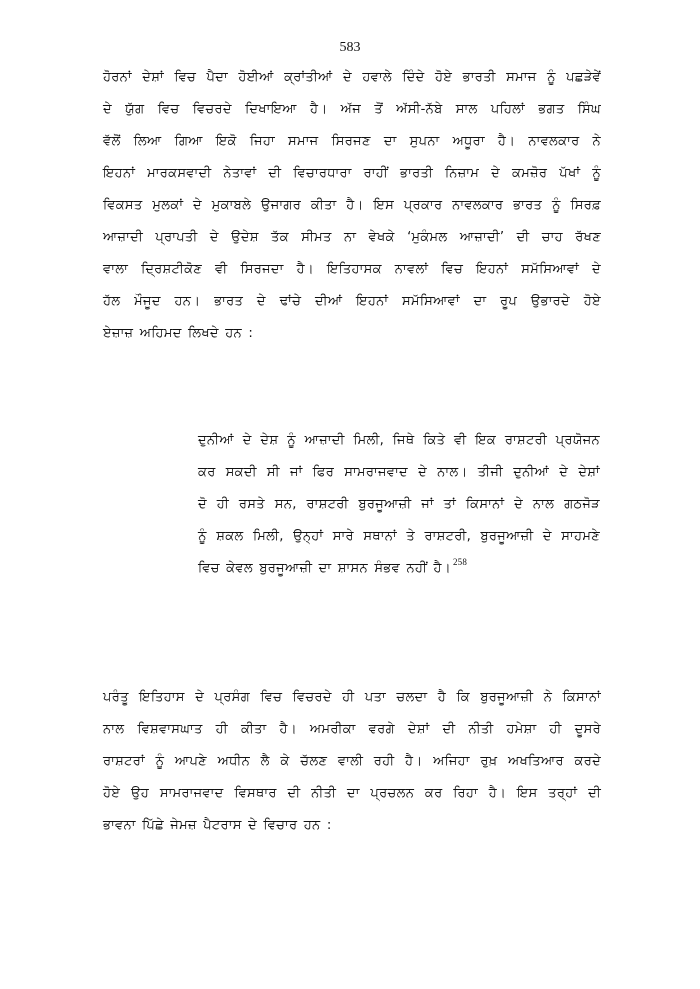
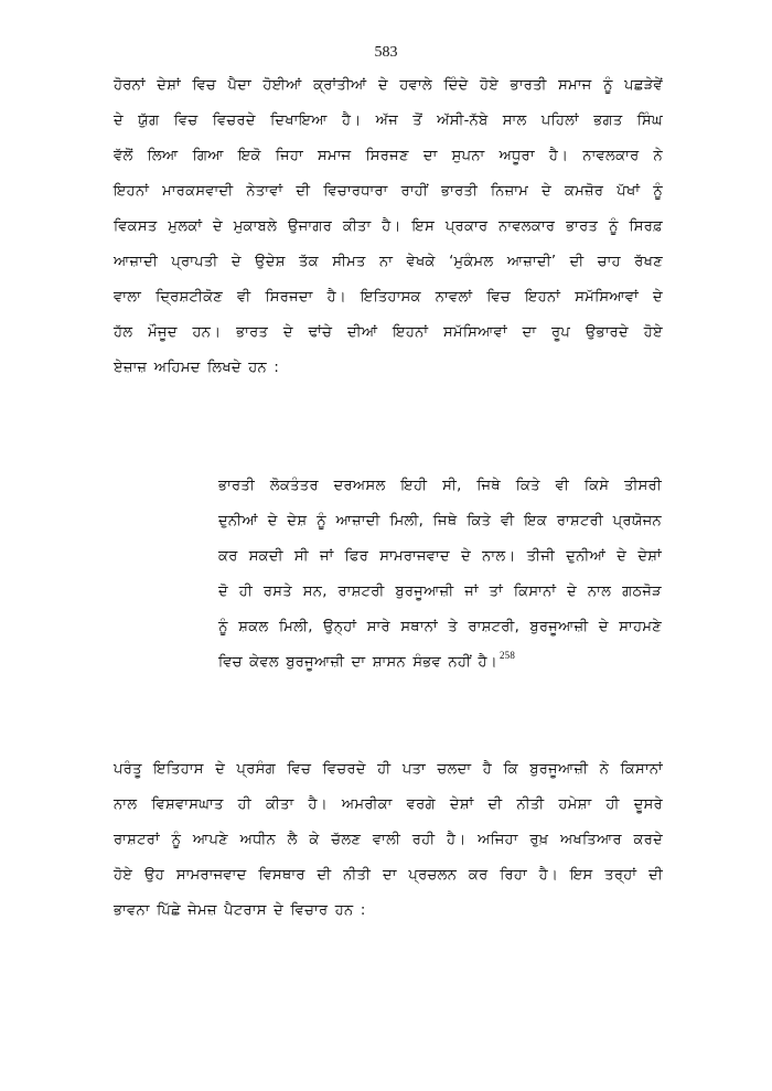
  583
  ਹੋਰਨਾਂ ਦੇਸ਼ਾਂ ਵਿਚ ਪੈਦਾ ਹੋਈਆਂ ਕ੍ਰਾਂਤੀਆਂ ਦੇ ਹਵਾਲੇ ਦਿੰਦੇ ਹੋਏ ਭਾਰਤੀ ਸਮਾਜ ਨੂੰ ਪਛੜੇਵੇਂ
  ਦੇ ਯੁੱਗ ਵਿਚ ਵਿਚਰਦੇ ਦਿਖਾਇਆ ਹੈ। ਅੱਜ ਤੋਂ ਅੱਸੀ-ਨੱਬੇ ਸਾਲ ਪਹਿਲਾਂ ਭਗਤ ਸਿੰਘ
  ਵੱਲੋਂ ਲਿਆ ਗਿਆ ਇਕੋ ਜਿਹਾ ਸਮਾਜ ਸਿਰਜਣ ਦਾ ਸੁਪਨਾ ਅਧੂਰਾ ਹੈ। ਨਾਵਲਕਾਰ ਨੇ
  ਇਹਨਾਂ ਮਾਰਕਸਵਾਦੀ ਨੇਤਾਵਾਂ ਦੀ ਵਿਚਾਰਧਾਰਾ ਰਾਹੀਂ ਭਾਰਤੀ ਨਿਜ਼ਾਮ ਦੇ ਕਮਜ਼ੋਰ ਪੱਖਾਂ ਨੂੰ
  ਵਿਕਸਤ ਮੁਲਕਾਂ ਦੇ ਮੁਕਾਬਲੇ ਉਜਾਗਰ ਕੀਤਾ ਹੈ। ਇਸ ਪ੍ਰਕਾਰ ਨਾਵਲਕਾਰ ਭਾਰਤ ਨੂੰ ਸਿਰਫ਼
  ਆਜ਼ਾਦੀ ਪ੍ਰਾਪਤੀ ਦੇ ਉਦੇਸ਼ ਤੱਕ ਸੀਮਤ ਨਾ ਵੇਖਕੇ ‘ਮੁਕੰਮਲ ਆਜ਼ਾਦੀ’ ਦੀ ਚਾਹ ਰੱਖਣ
  ਵਾਲਾ ਦ੍ਰਿਸ਼ਟੀਕੋਣ ਵੀ ਸਿਰਜਦਾ ਹੈ। ਇਤਿਹਾਸਕ ਨਾਵਲਾਂ ਵਿਚ ਇਹਨਾਂ ਸਮੱਸਿਆਵਾਂ ਦੇ
  ਹੱਲ ਮੌਜੂਦ ਹਨ। ਭਾਰਤ ਦੇ ਢਾਂਚੇ ਦੀਆਂ ਇਹਨਾਂ ਸਮੱਸਿਆਵਾਂ ਦਾ ਰੂਪ ਉਭਾਰਦੇ ਹੋਏ
  ਏਜ਼ਾਜ਼ ਅਹਿਮਦ ਲਿਖਦੇ ਹਨ :
+ ਭਾਰਤੀ ਲੋਕਤੰਤਰ ਦਰਅਸਲ ਇਹੀ ਸੀ, ਜਿਥੇ ਕਿਤੇ ਵੀ ਕਿਸੇ ਤੀਸਰੀ
  ਦੁਨੀਆਂ ਦੇ ਦੇਸ਼ ਨੂੰ ਆਜ਼ਾਦੀ ਮਿਲੀ, ਜਿਥੇ ਕਿਤੇ ਵੀ ਇਕ ਰਾਸ਼ਟਰੀ ਪ੍ਰਯੋਜਨ
  ਕਰ ਸਕਦੀ ਸੀ ਜਾਂ ਫਿਰ ਸਾਮਰਾਜਵਾਦ ਦੇ ਨਾਲ। ਤੀਜੀ ਦੁਨੀਆਂ ਦੇ ਦੇਸ਼ਾਂ
  ਦੋ ਹੀ ਰਸਤੇ ਸਨ, ਰਾਸ਼ਟਰੀ ਬੁਰਜੂਆਜ਼ੀ ਜਾਂ ਤਾਂ ਕਿਸਾਨਾਂ ਦੇ ਨਾਲ ਗਠਜੋੜ
  ਨੂੰ ਸ਼ਕਲ ਮਿਲੀ, ਉਨ੍ਹਾਂ ਸਾਰੇ ਸਥਾਨਾਂ ਤੇ ਰਾਸ਼ਟਰੀ, ਬੁਰਜੂਆਜ਼ੀ ਦੇ ਸਾਹਮਣੇ
  ਵਿਚ ਕੇਵਲ ਬੁਰਜੂਆਜ਼ੀ ਦਾ ਸ਼ਾਸਨ ਸੰਭਵ ਨਹੀਂ ਹੈ। 258
  ਪਰੰਤੂ ਇਤਿਹਾਸ ਦੇ ਪ੍ਰਸੰਗ ਵਿਚ ਵਿਚਰਦੇ ਹੀ ਪਤਾ ਚਲਦਾ ਹੈ ਕਿ ਬੁਰਜੂਆਜ਼ੀ ਨੇ ਕਿਸਾਨਾਂ
  ਨਾਲ ਵਿਸ਼ਵਾਸਘਾਤ ਹੀ ਕੀਤਾ ਹੈ। ਅਮਰੀਕਾ ਵਰਗੇ ਦੇਸ਼ਾਂ ਦੀ ਨੀਤੀ ਹਮੇਸ਼ਾ ਹੀ ਦੂਸਰੇ
  ਰਾਸ਼ਟਰਾਂ ਨੂੰ ਆਪਣੇ ਅਧੀਨ ਲੈ ਕੇ ਚੱਲਣ ਵਾਲੀ ਰਹੀ ਹੈ। ਅਜਿਹਾ ਰੁਖ਼ ਅਖਤਿਆਰ ਕਰਦੇ
  ਹੋਏ ਉਹ ਸਾਮਰਾਜਵਾਦ ਵਿਸਥਾਰ ਦੀ ਨੀਤੀ ਦਾ ਪ੍ਰਚਲਨ ਕਰ ਰਿਹਾ ਹੈ। ਇਸ ਤਰ੍ਹਾਂ ਦੀ
  ਭਾਵਨਾ ਪਿੱਛੇ ਜੇਮਜ਼ ਪੈਟਰਾਸ ਦੇ ਵਿਚਾਰ ਹਨ :
